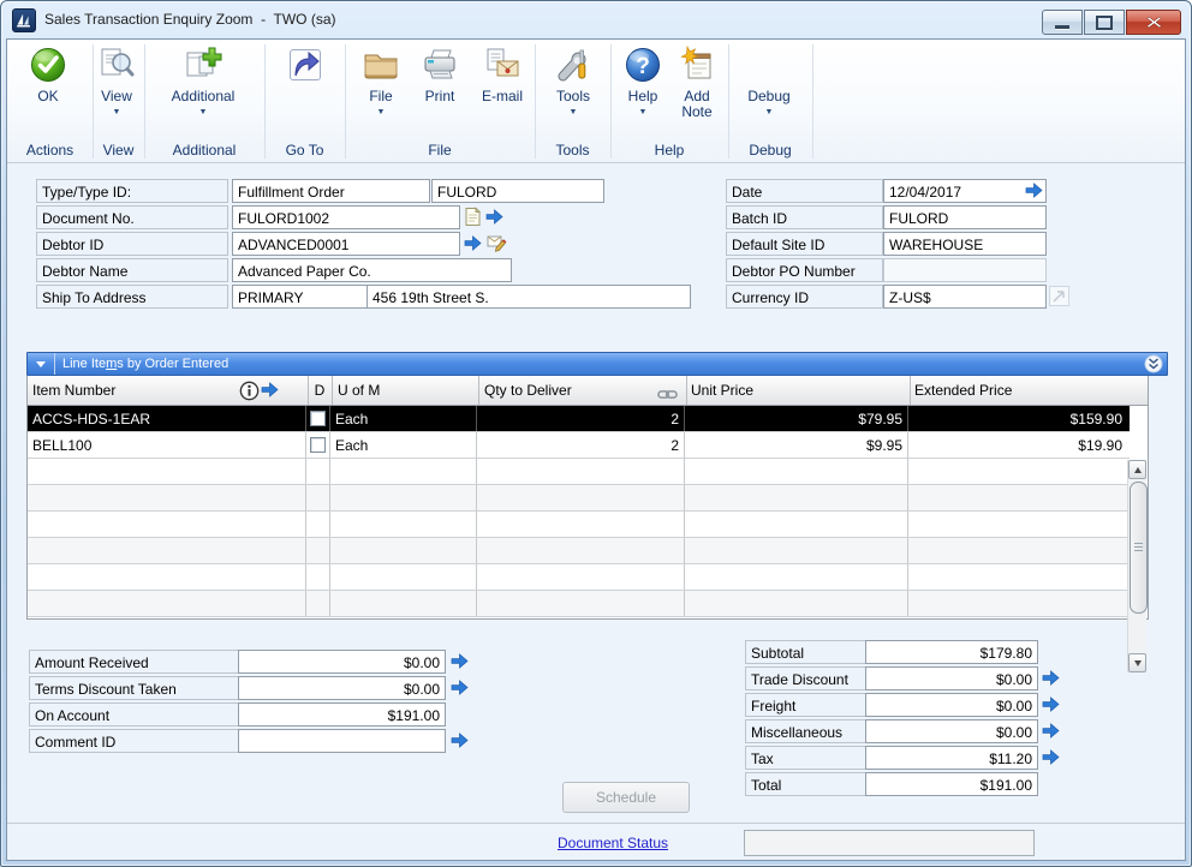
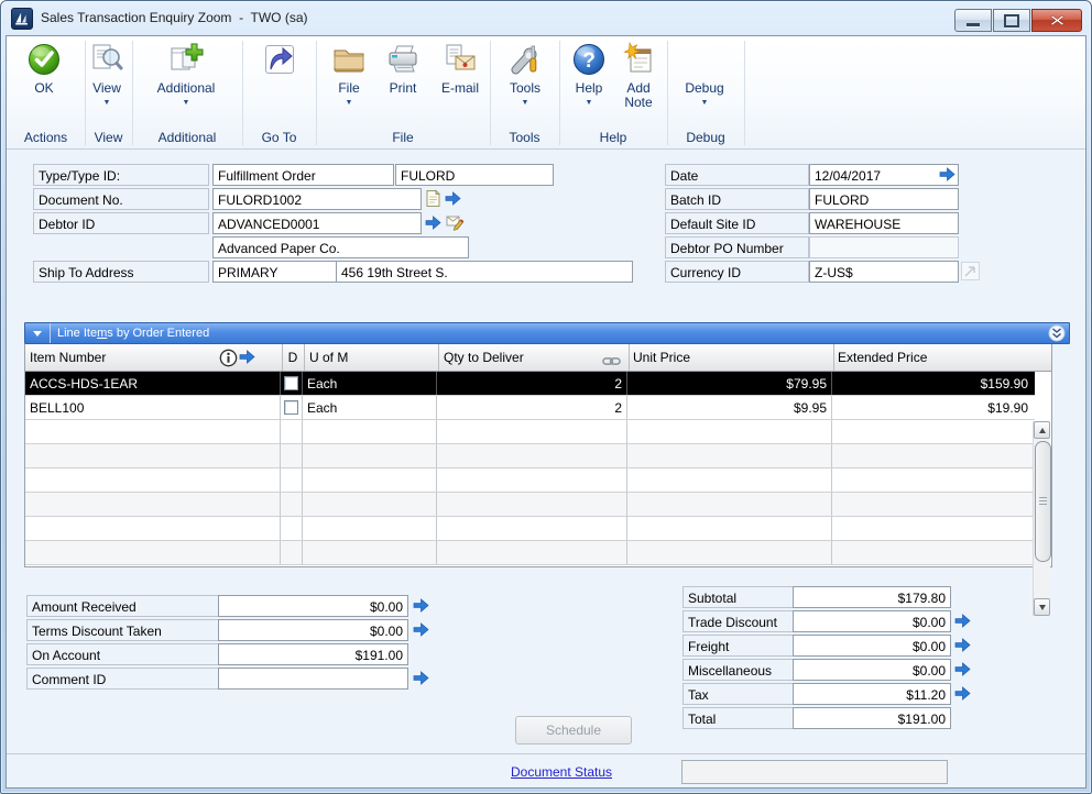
  Sales Transaction Enquiry Zoom - TWO (sa)
  OK
  View
  Additional
  File
  Print
  E-mail
  Tools
  ?
  Help
  Add Note
  Debug
  Actions
  View
  Additional
  Go To
  File
  Tools
  Help
  Debug
  Type/Type ID:
  Fulfillment Order
  FULORD
  Document No.
  FULORD1002
  Debtor ID
  ADVANCED0001
- Debtor Name
  Advanced Paper Co.
  Ship To Address
  PRIMARY
  456 19th Street S.
  Date
  12/04/2017
  Batch ID
  FULORD
  Default Site ID
  WAREHOUSE
  Debtor PO Number
  Currency ID
  Z-US$
  Line Items by Order Entered
  Item Number
  D
  U of M
  Qty to Deliver
  Unit Price
  Extended Price
  ACCS-HDS-1EAR
  Each
  2
  $79.95
  $159.90
  BELL100
  Each
  2
  $9.95
  $19.90
  Amount Received
  $0.00
  Terms Discount Taken
  $0.00
  On Account
  $191.00
  Comment ID
  Subtotal
  $179.80
  Trade Discount
  $0.00
  Freight
  $0.00
  Miscellaneous
  $0.00
  Tax
  $11.20
  Total
  $191.00
  Schedule
  Document Status
